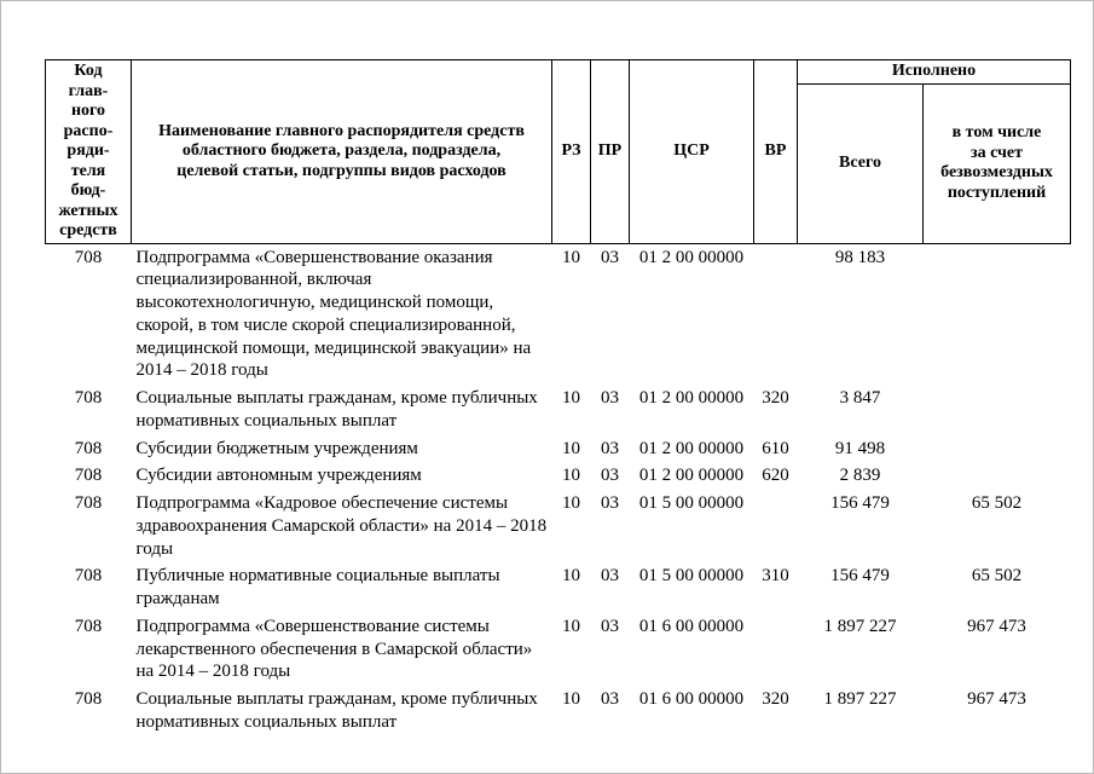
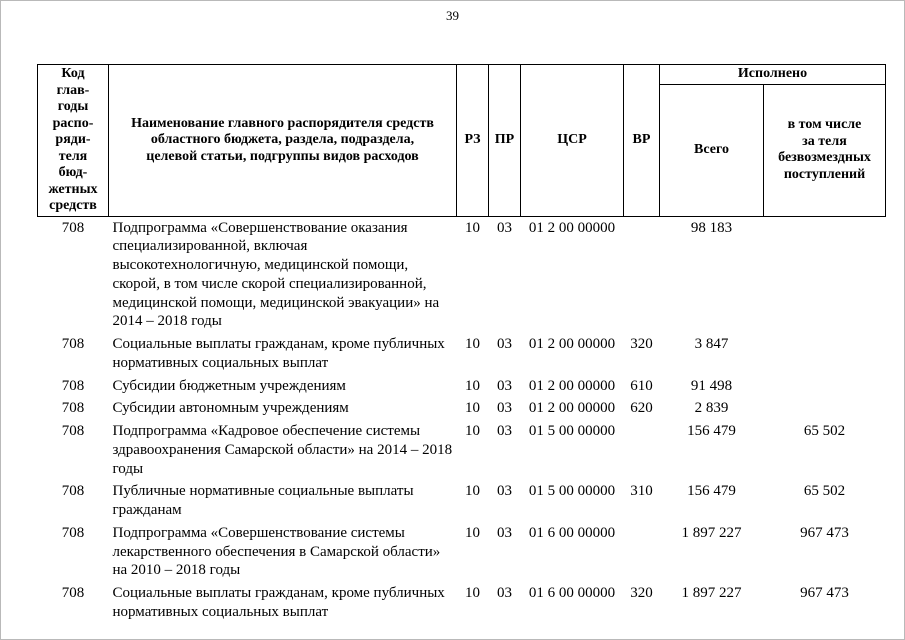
+ 39
- Код глав- ного распо- ряди- теля бюд- жетных средств	Наименование главного распорядителя средств областного бюджета, раздела, подраздела, целевой статьи, подгруппы видов расходов	РЗ	ПР	ЦСР	ВР	Исполнено
+ Код глав- годы распо- ряди- теля бюд- жетных средств	Наименование главного распорядителя средств областного бюджета, раздела, подраздела, целевой статьи, подгруппы видов расходов	РЗ	ПР	ЦСР	ВР	Исполнено
- Всего	в том числе за счет безвозмездных поступлений
+ Всего	в том числе за теля безвозмездных поступлений
  708	Подпрограмма «Совершенствование оказания специализированной, включая высокотехнологичную, медицинской помощи, скорой, в том числе скорой специализированной, медицинской помощи, медицинской эвакуации» на 2014 – 2018 годы	10	03	01 2 00 00000		98 183
  708	Социальные выплаты гражданам, кроме публичных нормативных социальных выплат	10	03	01 2 00 00000	320	3 847
  708	Субсидии бюджетным учреждениям	10	03	01 2 00 00000	610	91 498
  708	Субсидии автономным учреждениям	10	03	01 2 00 00000	620	2 839
  708	Подпрограмма «Кадровое обеспечение системы здравоохранения Самарской области» на 2014 – 2018 годы	10	03	01 5 00 00000		156 479	65 502
  708	Публичные нормативные социальные выплаты гражданам	10	03	01 5 00 00000	310	156 479	65 502
- 708	Подпрограмма «Совершенствование системы лекарственного обеспечения в Самарской области» на 2014 – 2018 годы	10	03	01 6 00 00000		1 897 227	967 473
+ 708	Подпрограмма «Совершенствование системы лекарственного обеспечения в Самарской области» на 2010 – 2018 годы	10	03	01 6 00 00000		1 897 227	967 473
  708	Социальные выплаты гражданам, кроме публичных нормативных социальных выплат	10	03	01 6 00 00000	320	1 897 227	967 473
